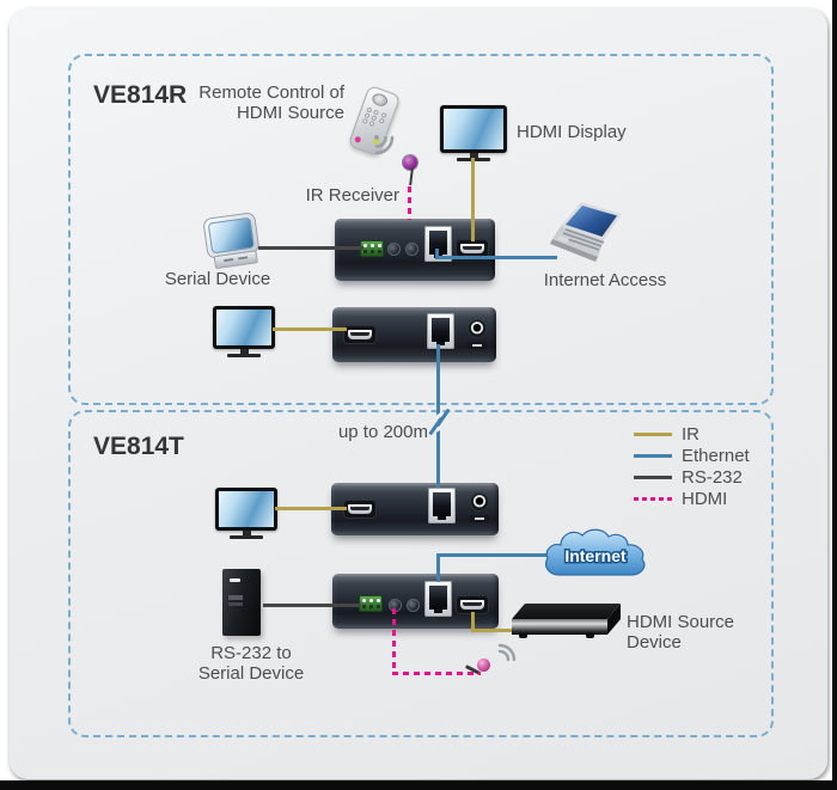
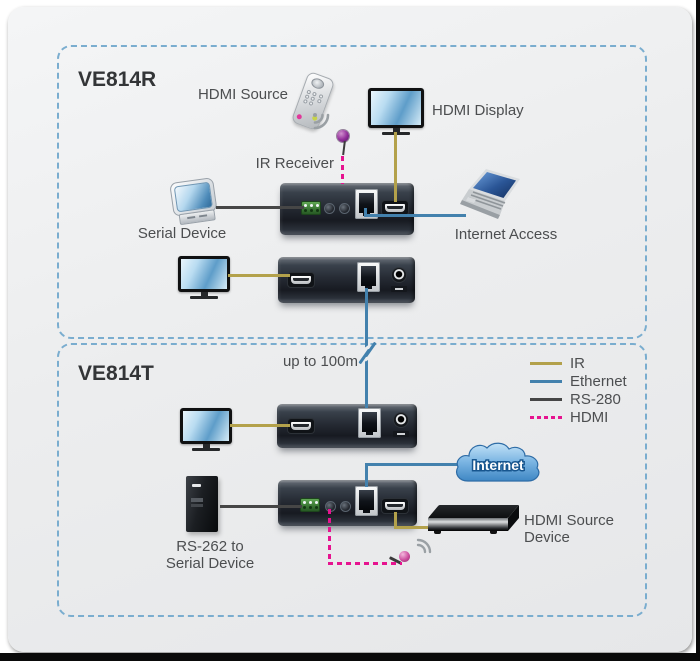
  VE814R
  VE814T
- Remote Control of
  HDMI Source
  IR Receiver
  HDMI Display
  Serial Device
  Internet Access
- up to 200m
+ up to 100m
  IR
  Ethernet
- RS-232
+ RS-280
  HDMI
  Internet
- RS-232 to
+ RS-262 to
  Serial Device
  HDMI Source
  Device
